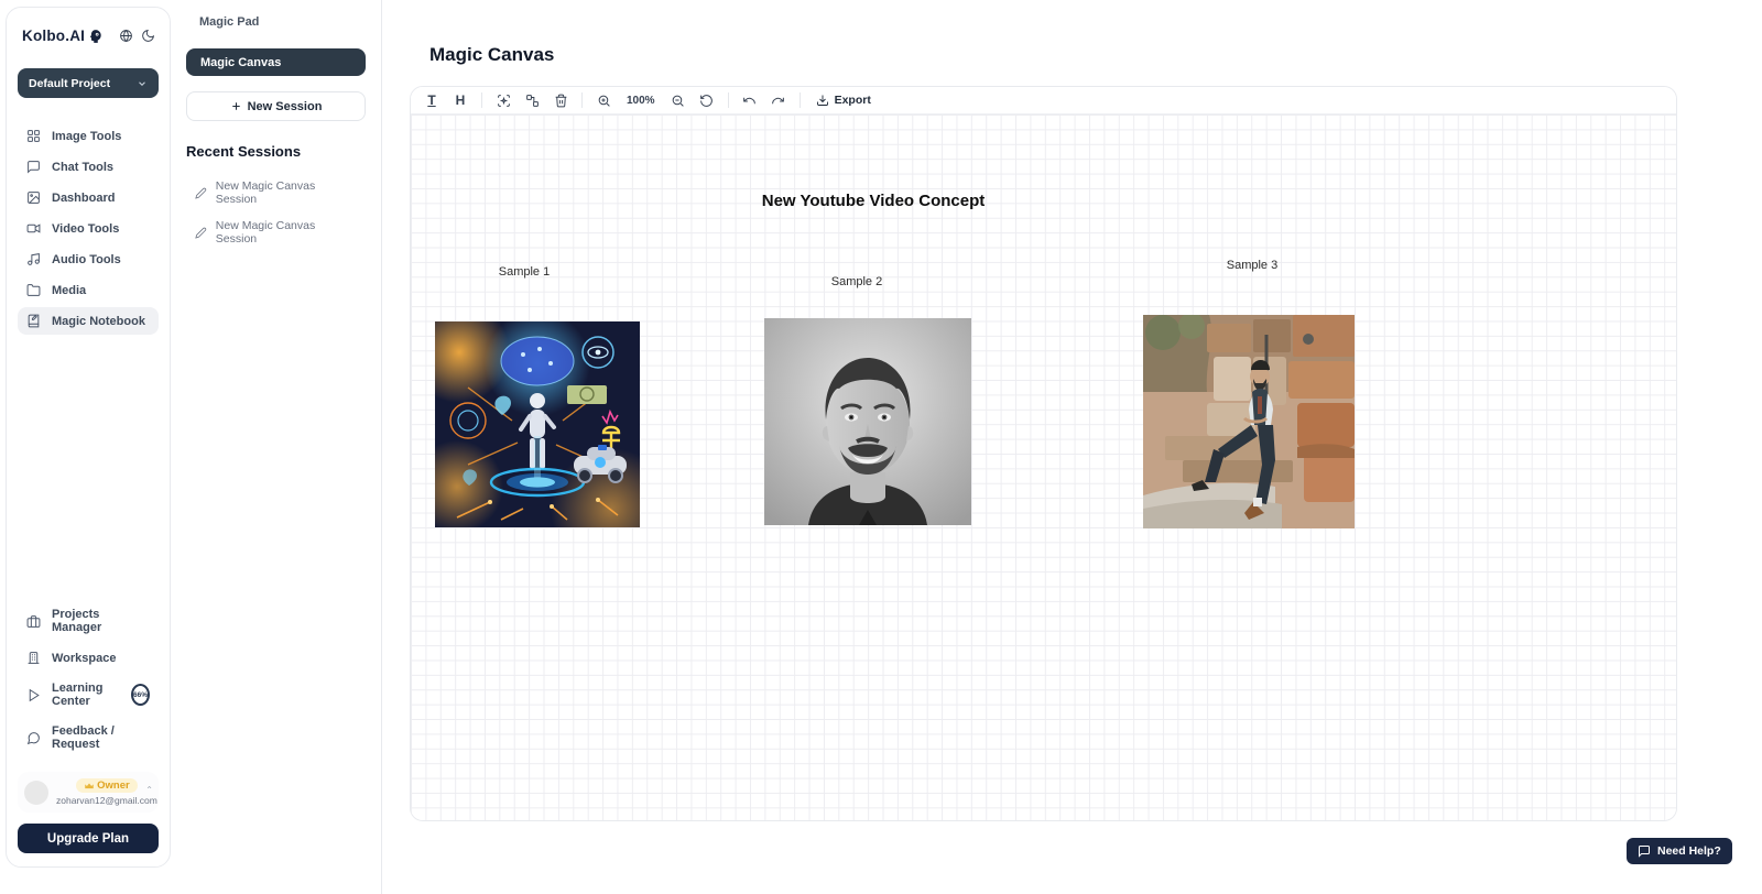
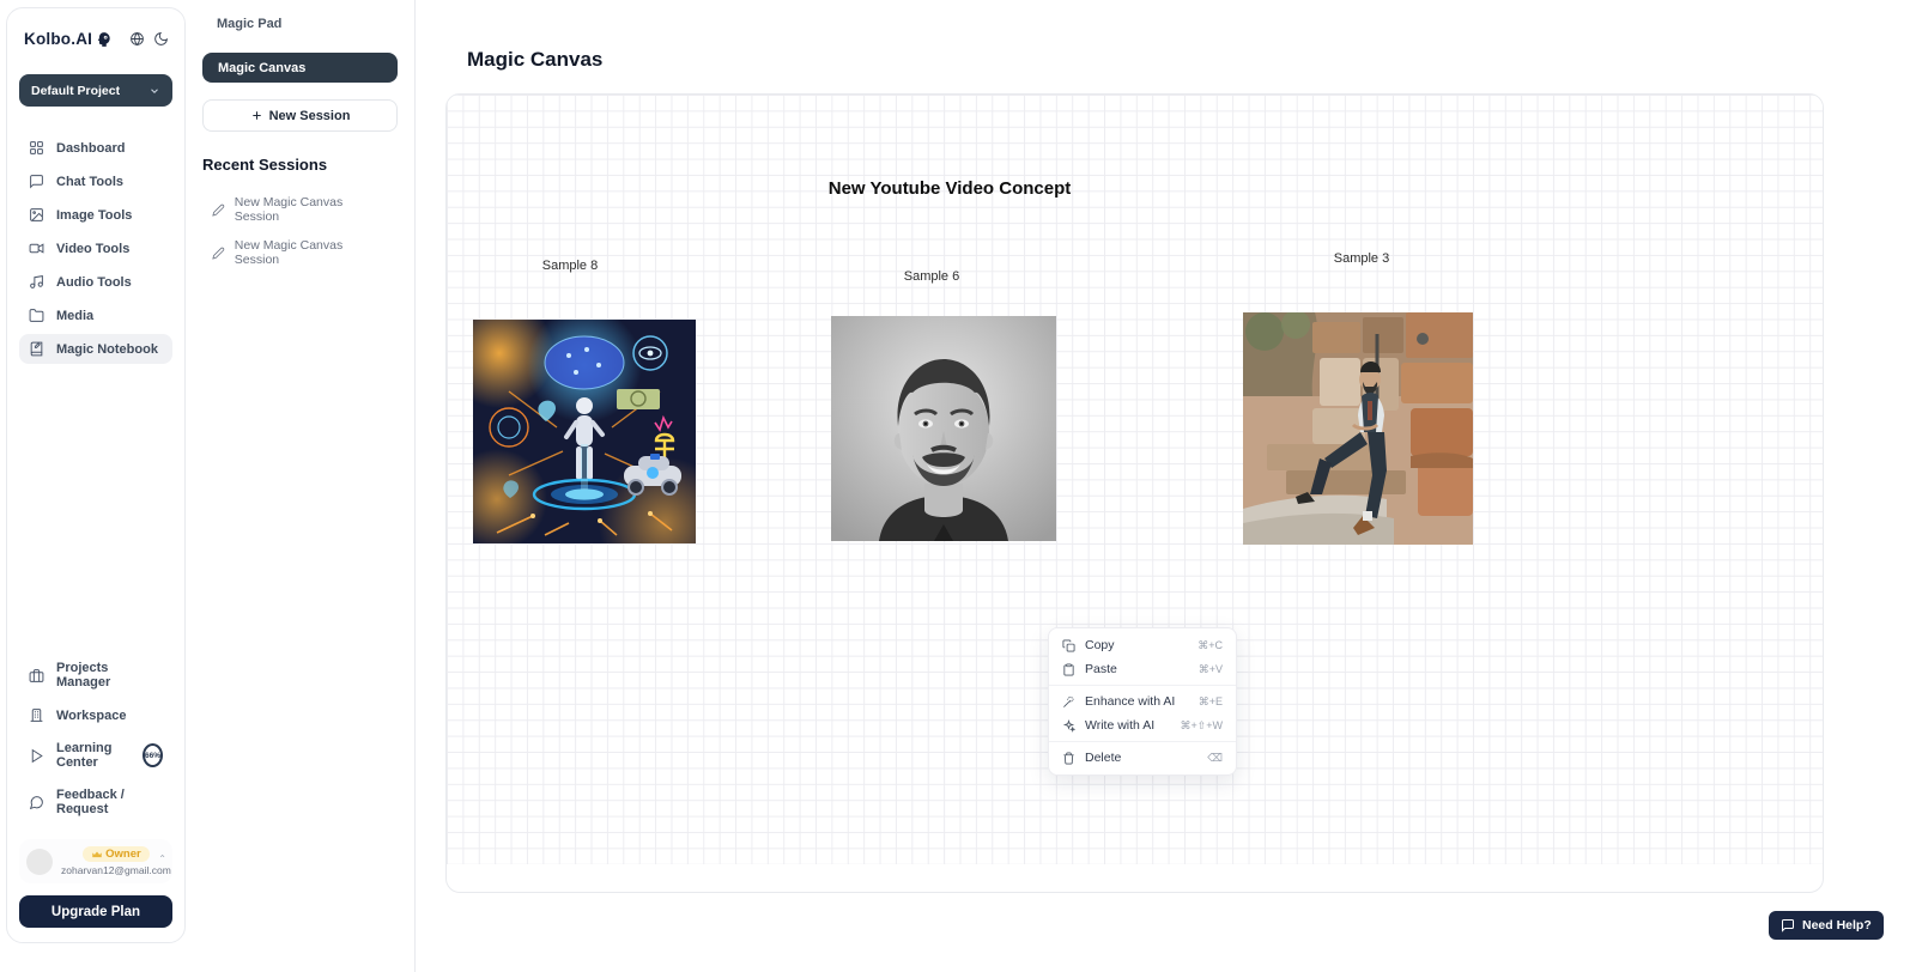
  Kolbo.AI
  Default Project
- Image Tools
+ Dashboard
  Chat Tools
- Dashboard
+ Image Tools
  Video Tools
  Audio Tools
  Media
  Magic Notebook
  Projects Manager
  Workspace
  Learning Center
  Feedback / Request
  Owner
  zoharvan12@gmail.com
  ⌃
  Upgrade Plan
  Magic Pad
  Magic Canvas
  New Session
  Recent Sessions
  New Magic Canvas Session
  New Magic Canvas Session
  Magic Canvas
- T
- H
- 100%
- Export
  New Youtube Video Concept
- Sample 1
+ Sample 8
- Sample 2
+ Sample 6
  Sample 3
+ Copy
+ ⌘+C
+ Paste
+ ⌘+V
+ Enhance with AI
+ ⌘+E
+ Write with AI
+ ⌘+⇧+W
+ Delete
+ ⌫
  Need Help?
